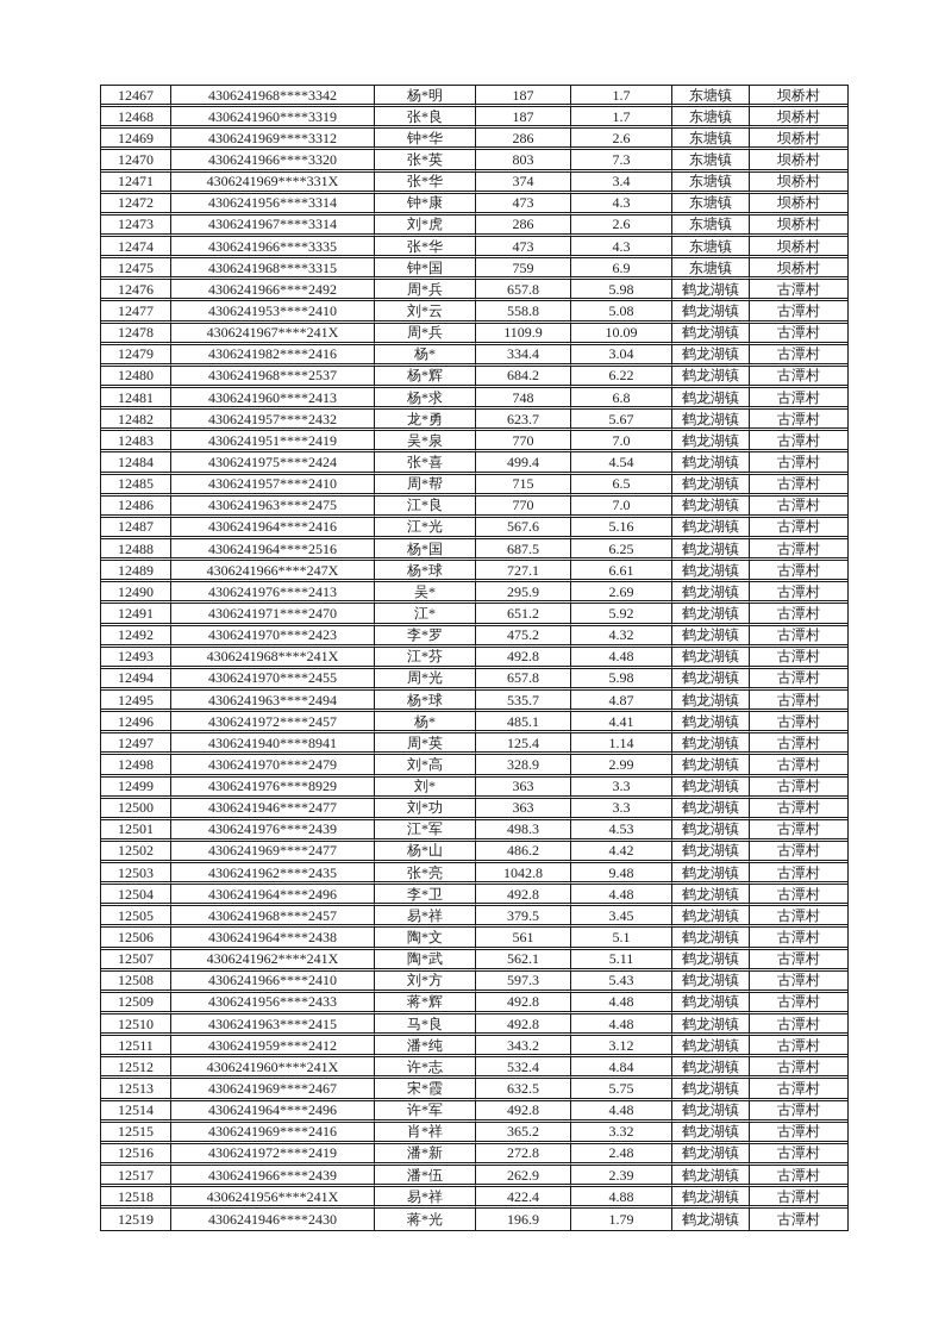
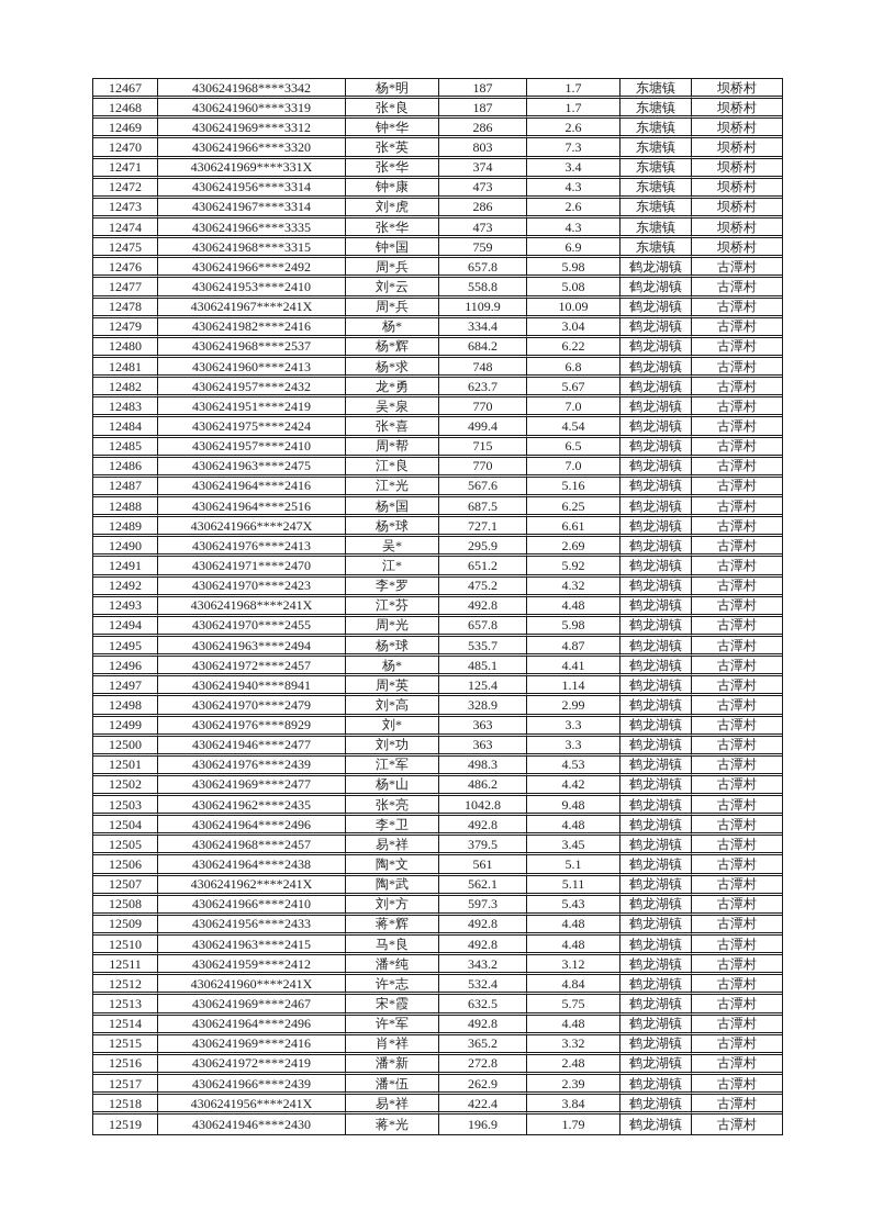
  12467	4306241968****3342	杨*明	187	1.7	东塘镇	坝桥村
  12468	4306241960****3319	张*良	187	1.7	东塘镇	坝桥村
  12469	4306241969****3312	钟*华	286	2.6	东塘镇	坝桥村
  12470	4306241966****3320	张*英	803	7.3	东塘镇	坝桥村
  12471	4306241969****331X	张*华	374	3.4	东塘镇	坝桥村
  12472	4306241956****3314	钟*康	473	4.3	东塘镇	坝桥村
  12473	4306241967****3314	刘*虎	286	2.6	东塘镇	坝桥村
  12474	4306241966****3335	张*华	473	4.3	东塘镇	坝桥村
  12475	4306241968****3315	钟*国	759	6.9	东塘镇	坝桥村
  12476	4306241966****2492	周*兵	657.8	5.98	鹤龙湖镇	古潭村
  12477	4306241953****2410	刘*云	558.8	5.08	鹤龙湖镇	古潭村
  12478	4306241967****241X	周*兵	1109.9	10.09	鹤龙湖镇	古潭村
  12479	4306241982****2416	杨*	334.4	3.04	鹤龙湖镇	古潭村
  12480	4306241968****2537	杨*辉	684.2	6.22	鹤龙湖镇	古潭村
  12481	4306241960****2413	杨*求	748	6.8	鹤龙湖镇	古潭村
  12482	4306241957****2432	龙*勇	623.7	5.67	鹤龙湖镇	古潭村
  12483	4306241951****2419	吴*泉	770	7.0	鹤龙湖镇	古潭村
  12484	4306241975****2424	张*喜	499.4	4.54	鹤龙湖镇	古潭村
  12485	4306241957****2410	周*帮	715	6.5	鹤龙湖镇	古潭村
  12486	4306241963****2475	江*良	770	7.0	鹤龙湖镇	古潭村
  12487	4306241964****2416	江*光	567.6	5.16	鹤龙湖镇	古潭村
  12488	4306241964****2516	杨*国	687.5	6.25	鹤龙湖镇	古潭村
  12489	4306241966****247X	杨*球	727.1	6.61	鹤龙湖镇	古潭村
  12490	4306241976****2413	吴*	295.9	2.69	鹤龙湖镇	古潭村
  12491	4306241971****2470	江*	651.2	5.92	鹤龙湖镇	古潭村
  12492	4306241970****2423	李*罗	475.2	4.32	鹤龙湖镇	古潭村
  12493	4306241968****241X	江*芬	492.8	4.48	鹤龙湖镇	古潭村
  12494	4306241970****2455	周*光	657.8	5.98	鹤龙湖镇	古潭村
  12495	4306241963****2494	杨*球	535.7	4.87	鹤龙湖镇	古潭村
  12496	4306241972****2457	杨*	485.1	4.41	鹤龙湖镇	古潭村
  12497	4306241940****8941	周*英	125.4	1.14	鹤龙湖镇	古潭村
  12498	4306241970****2479	刘*高	328.9	2.99	鹤龙湖镇	古潭村
  12499	4306241976****8929	刘*	363	3.3	鹤龙湖镇	古潭村
  12500	4306241946****2477	刘*功	363	3.3	鹤龙湖镇	古潭村
  12501	4306241976****2439	江*军	498.3	4.53	鹤龙湖镇	古潭村
  12502	4306241969****2477	杨*山	486.2	4.42	鹤龙湖镇	古潭村
  12503	4306241962****2435	张*亮	1042.8	9.48	鹤龙湖镇	古潭村
  12504	4306241964****2496	李*卫	492.8	4.48	鹤龙湖镇	古潭村
  12505	4306241968****2457	易*祥	379.5	3.45	鹤龙湖镇	古潭村
  12506	4306241964****2438	陶*文	561	5.1	鹤龙湖镇	古潭村
  12507	4306241962****241X	陶*武	562.1	5.11	鹤龙湖镇	古潭村
  12508	4306241966****2410	刘*方	597.3	5.43	鹤龙湖镇	古潭村
  12509	4306241956****2433	蒋*辉	492.8	4.48	鹤龙湖镇	古潭村
  12510	4306241963****2415	马*良	492.8	4.48	鹤龙湖镇	古潭村
  12511	4306241959****2412	潘*纯	343.2	3.12	鹤龙湖镇	古潭村
  12512	4306241960****241X	许*志	532.4	4.84	鹤龙湖镇	古潭村
  12513	4306241969****2467	宋*霞	632.5	5.75	鹤龙湖镇	古潭村
  12514	4306241964****2496	许*军	492.8	4.48	鹤龙湖镇	古潭村
  12515	4306241969****2416	肖*祥	365.2	3.32	鹤龙湖镇	古潭村
  12516	4306241972****2419	潘*新	272.8	2.48	鹤龙湖镇	古潭村
  12517	4306241966****2439	潘*伍	262.9	2.39	鹤龙湖镇	古潭村
- 12518	4306241956****241X	易*祥	422.4	4.88	鹤龙湖镇	古潭村
+ 12518	4306241956****241X	易*祥	422.4	3.84	鹤龙湖镇	古潭村
  12519	4306241946****2430	蒋*光	196.9	1.79	鹤龙湖镇	古潭村
